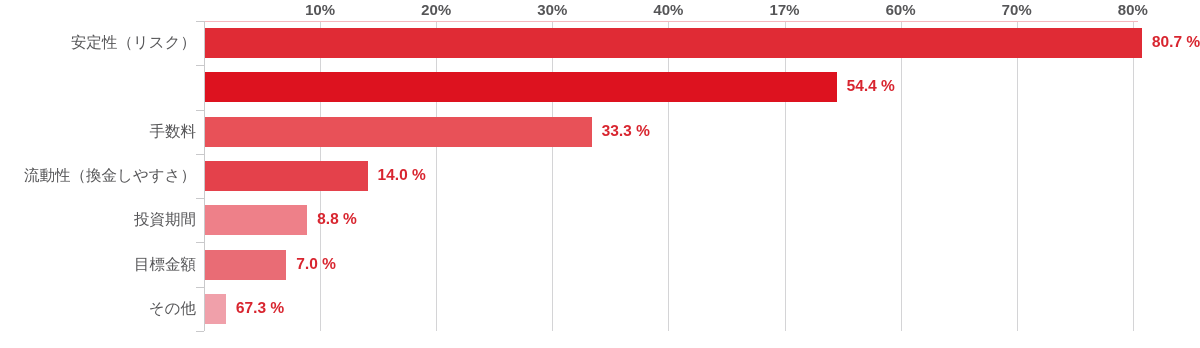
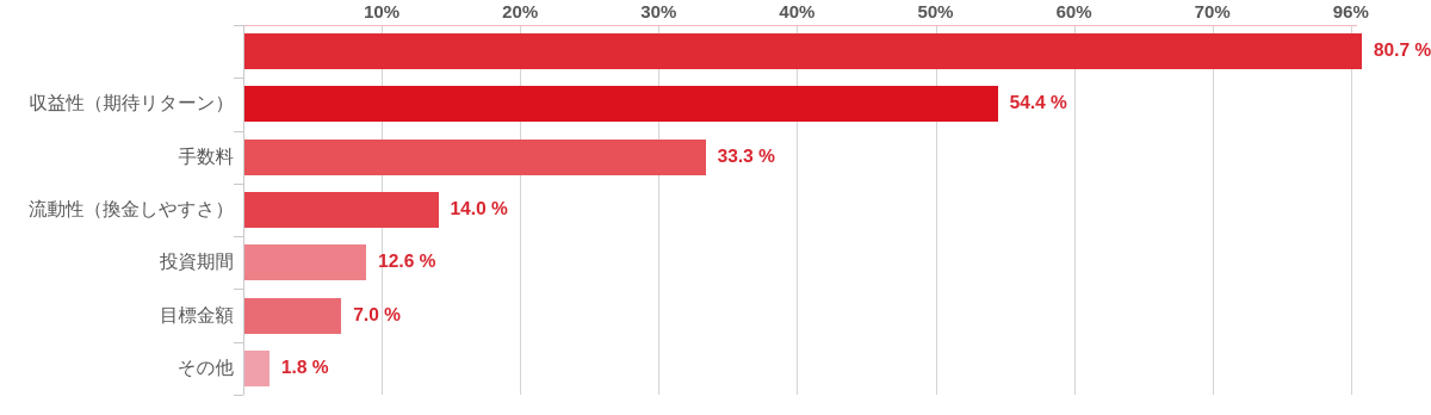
  10%
  20%
  30%
  40%
- 17%
+ 50%
  60%
  70%
- 80%
+ 96%
- 安定性（リスク）
  80.7 %
+ 収益性（期待リターン）
  54.4 %
  手数料
  33.3 %
  流動性（換金しやすさ）
  14.0 %
  投資期間
- 8.8 %
+ 12.6 %
  目標金額
  7.0 %
  その他
- 67.3 %
+ 1.8 %
